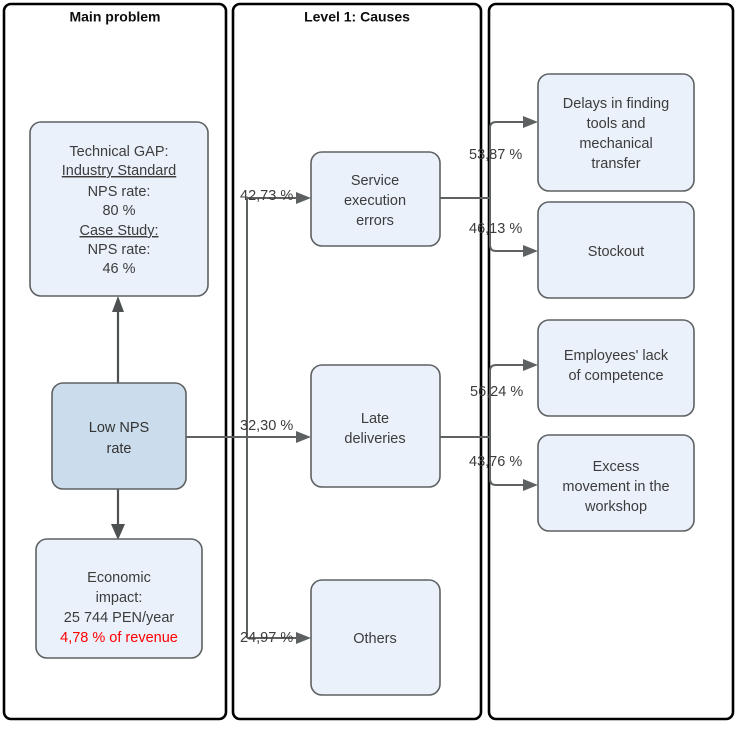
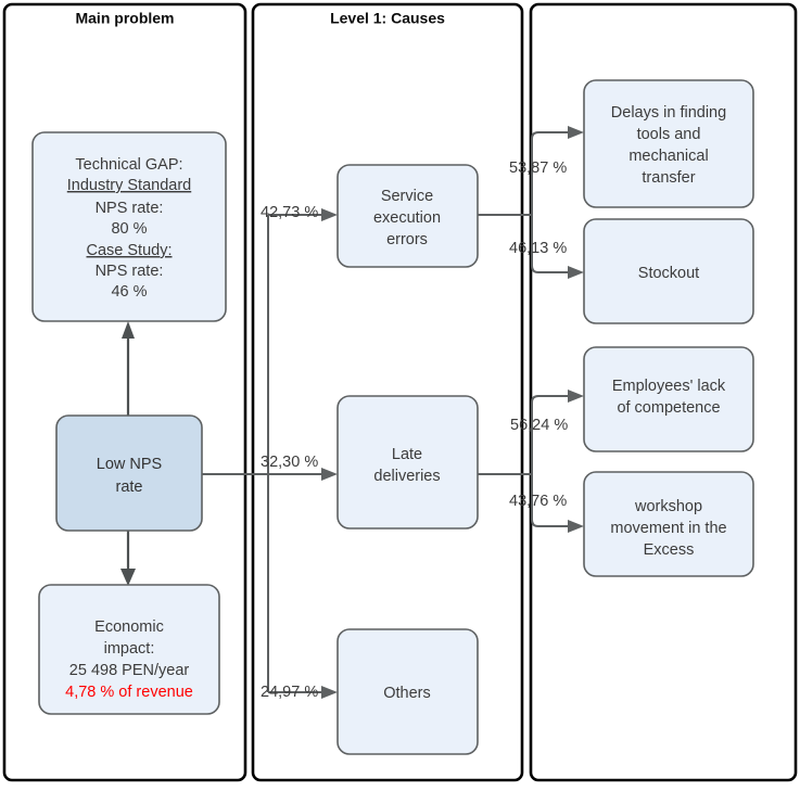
  Main problem
  Level 1: Causes
  Technical GAP:
  Industry Standard
  NPS rate:
  80 %
  Case Study:
  NPS rate:
  46 %
  Low NPS
  rate
  Economic
  impact:
- 25 744 PEN/year
+ 25 498 PEN/year
  4,78 % of revenue
  Service
  execution
  errors
  Late
  deliveries
  Others
  Delays in finding
  tools and
  mechanical
  transfer
  Stockout
  Employees' lack
  of competence
- Excess
+ workshop
  movement in the
- workshop
+ Excess
  42,73 %
  32,30 %
  24,97 %
  53,87 %
  46,13 %
  56,24 %
  43,76 %
